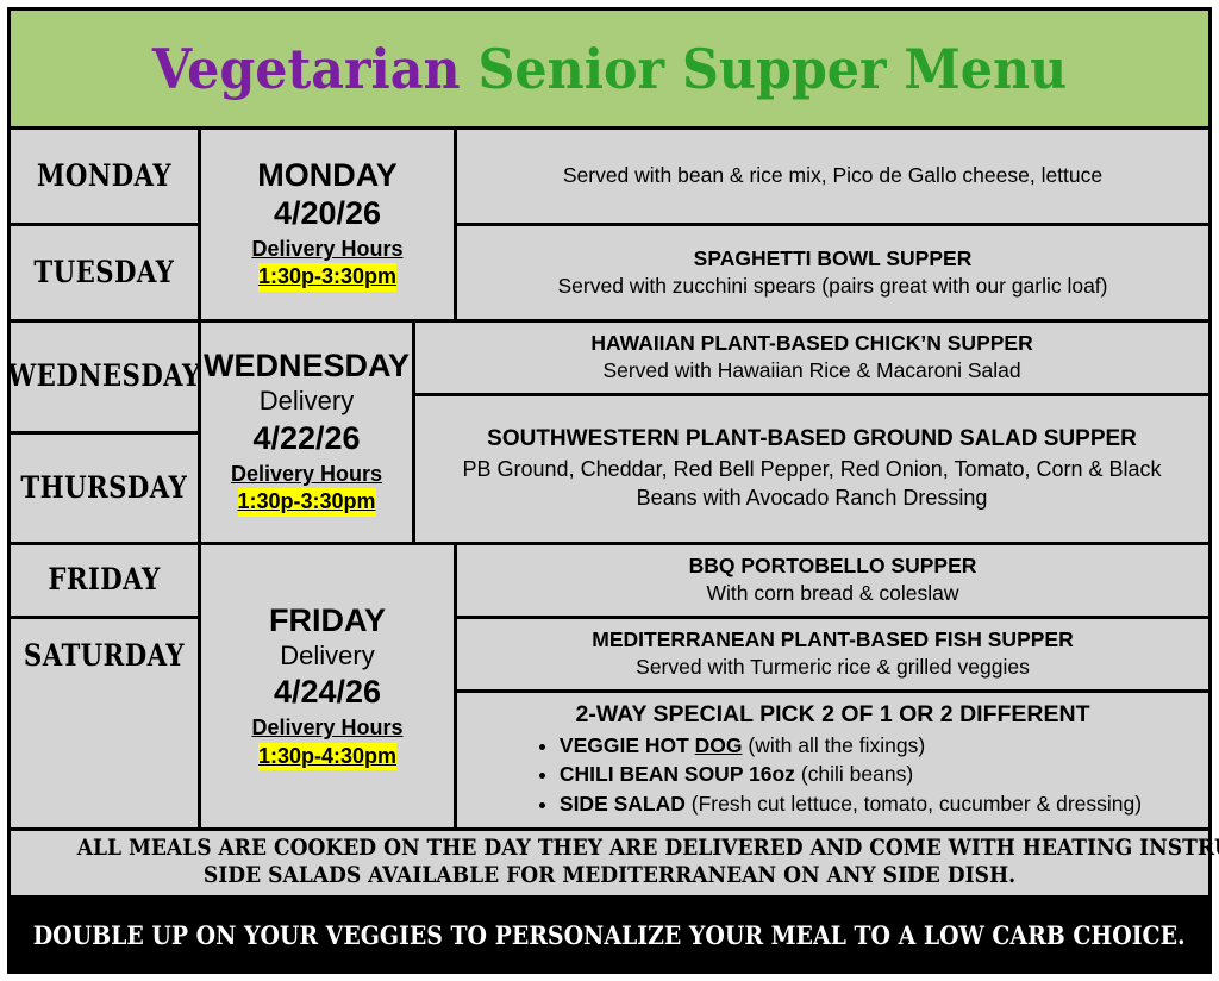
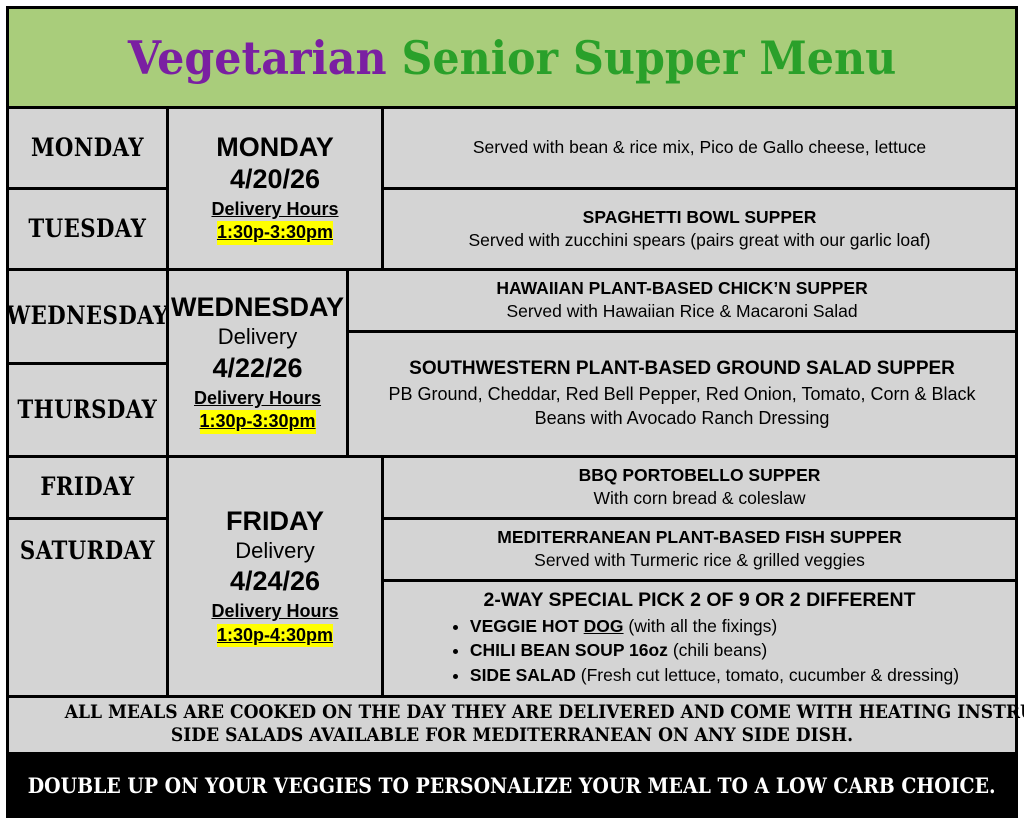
  Vegetarian Senior Supper Menu
  MONDAY
  TUESDAY
  MONDAY
  4/20/26
  Delivery Hours
  1:30p-3:30pm
  Served with bean & rice mix, Pico de Gallo cheese, lettuce
  SPAGHETTI BOWL SUPPER
  Served with zucchini spears (pairs great with our garlic loaf)
  WEDNESDAY
  THURSDAY
  WEDNESDAY
  Delivery
  4/22/26
  Delivery Hours
  1:30p-3:30pm
  HAWAIIAN PLANT-BASED CHICK’N SUPPER
  Served with Hawaiian Rice & Macaroni Salad
  SOUTHWESTERN PLANT-BASED GROUND SALAD SUPPER
  PB Ground, Cheddar, Red Bell Pepper, Red Onion, Tomato, Corn & Black Beans with Avocado Ranch Dressing
  FRIDAY
  SATURDAY
  FRIDAY
  Delivery
  4/24/26
  Delivery Hours
  1:30p-4:30pm
  BBQ PORTOBELLO SUPPER
  With corn bread & coleslaw
  MEDITERRANEAN PLANT-BASED FISH SUPPER
  Served with Turmeric rice & grilled veggies
- 2-WAY SPECIAL PICK 2 OF 1 OR 2 DIFFERENT
+ 2-WAY SPECIAL PICK 2 OF 9 OR 2 DIFFERENT
  VEGGIE HOT DOG (with all the fixings)
  CHILI BEAN SOUP 16oz (chili beans)
  SIDE SALAD (Fresh cut lettuce, tomato, cucumber & dressing)
  ALL MEALS ARE COOKED ON THE DAY THEY ARE DELIVERED AND COME WITH HEATING INSTR
  SIDE SALADS AVAILABLE FOR MEDITERRANEAN ON ANY SIDE DISH.
  DOUBLE UP ON YOUR VEGGIES TO PERSONALIZE YOUR MEAL TO A LOW CARB CHOICE.
